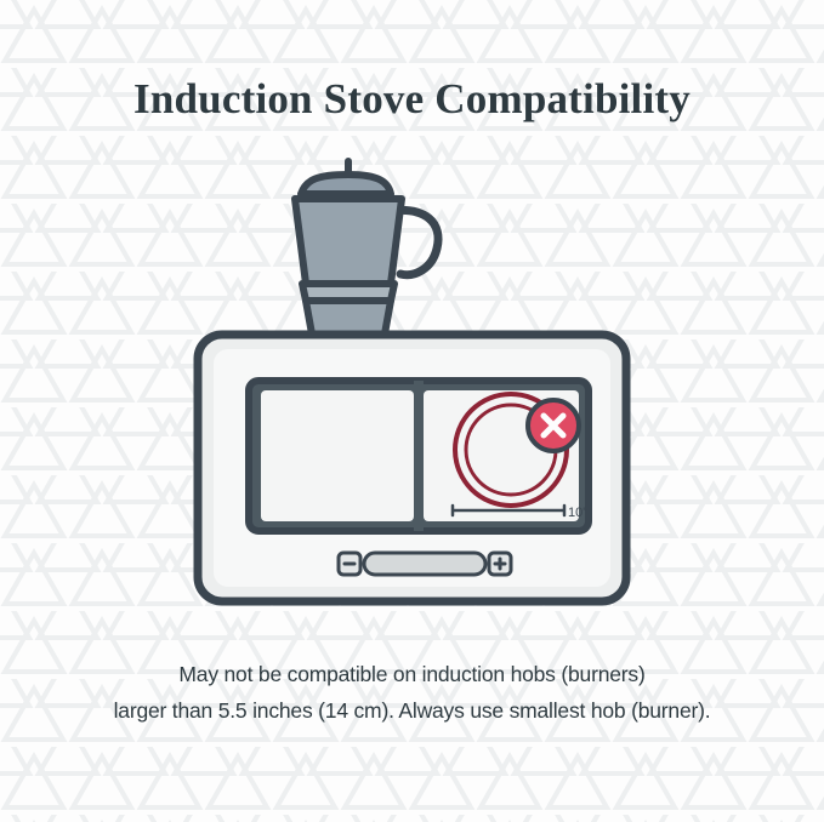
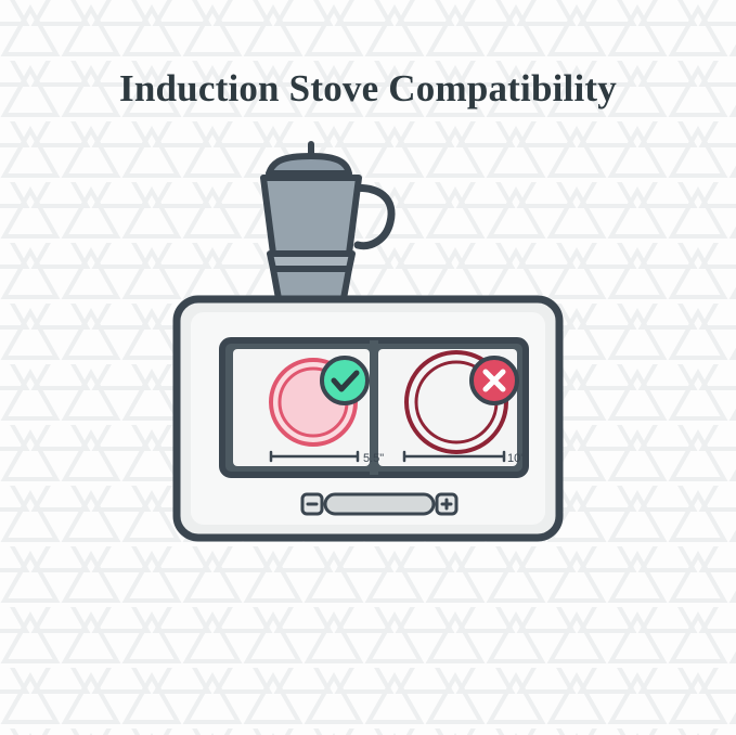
  Induction Stove Compatibility
+ 5.5"
  10"
- May not be compatible on induction hobs (burners)
- larger than 5.5 inches (14 cm). Always use smallest hob (burner).
